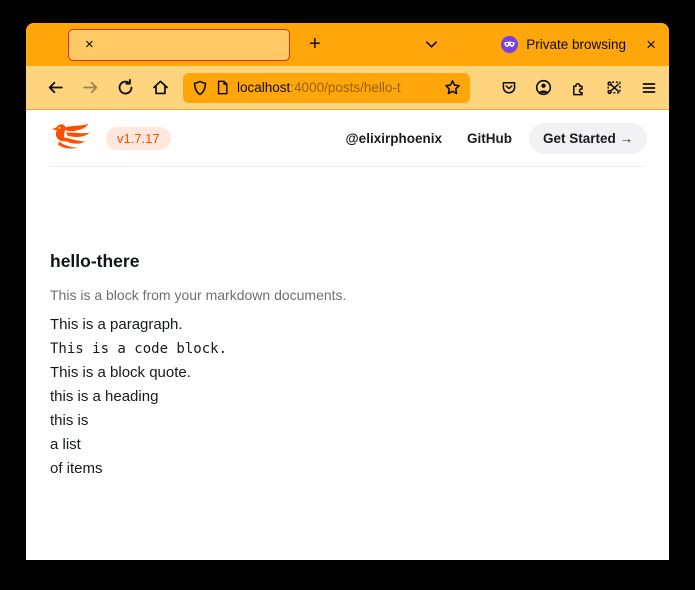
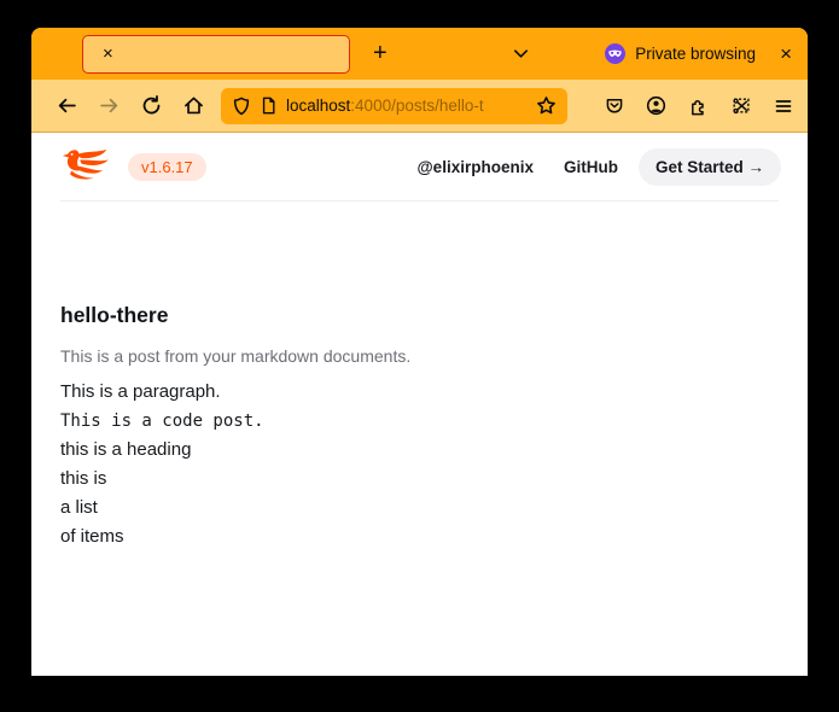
  ×
  +
  Private browsing
  ×
  localhost:4000/posts/hello-t
- v1.7.17
+ v1.6.17
  @elixirphoenix
  GitHub
  Get Started →
  hello-there
- This is a block from your markdown documents.
+ This is a post from your markdown documents.
  This is a paragraph.
- This is a code block.
+ This is a code post.
- This is a block quote.
  this is a heading
  this is
  a list
  of items
